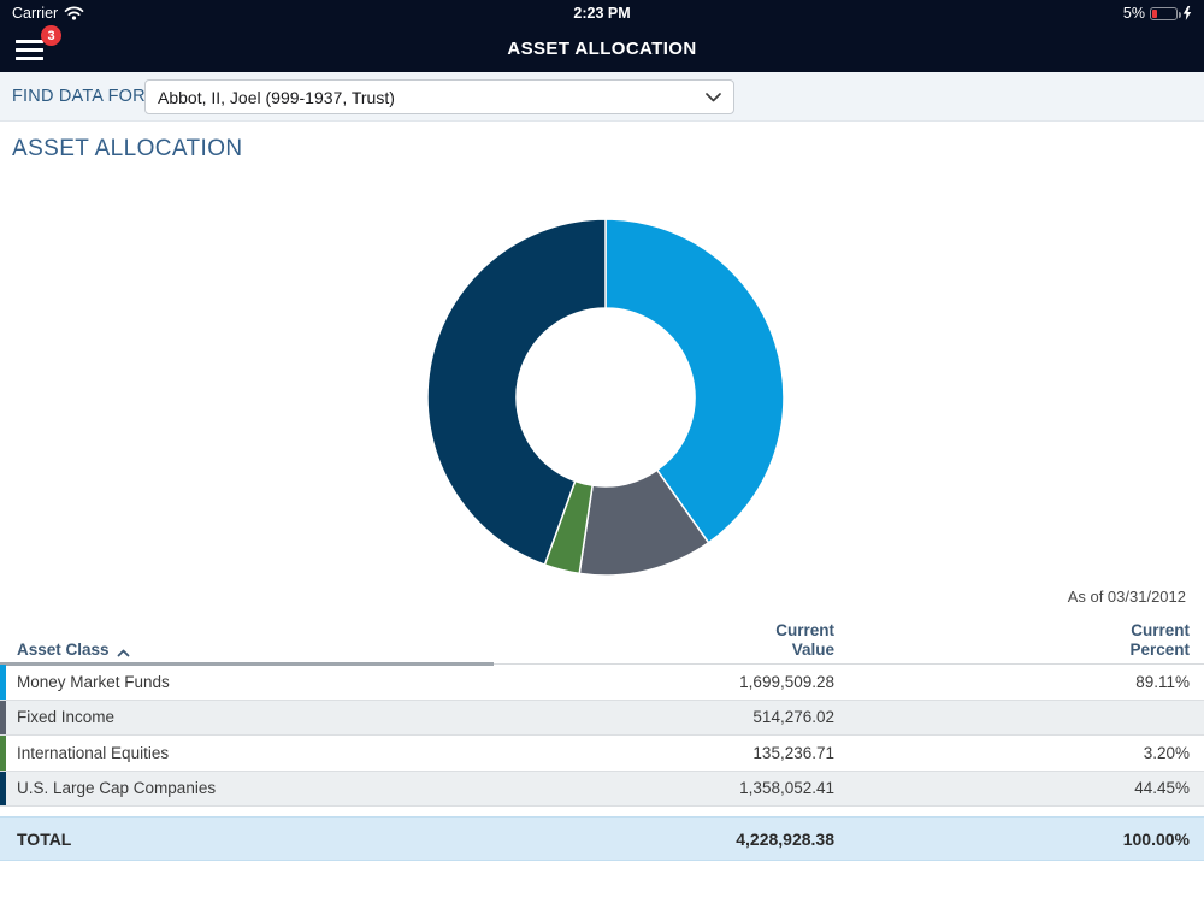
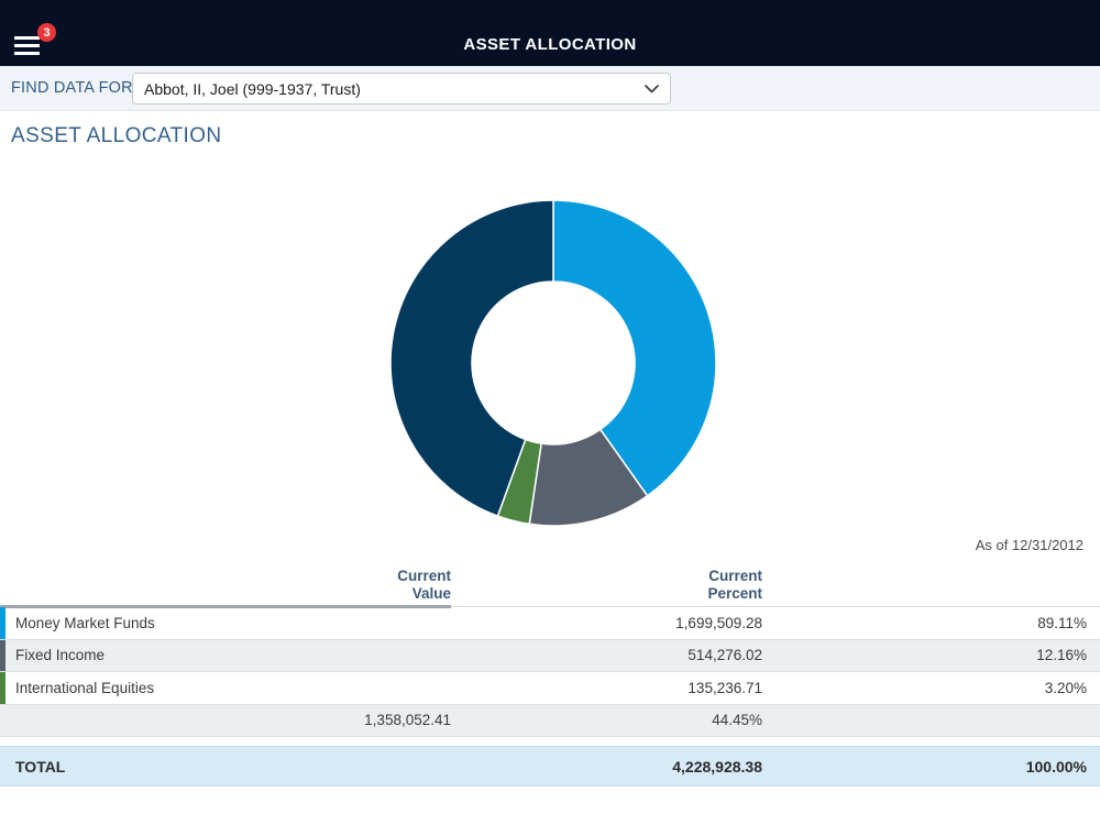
- Carrier
- 2:23 PM
- 5%
  3
  ASSET ALLOCATION
  FIND DATA FOR
  Abbot, II, Joel (999-1937, Trust)
  ASSET ALLOCATION
- As of 03/31/2012
+ As of 12/31/2012
- Asset Class
  Current
  Value
  Current
  Percent
  Money Market Funds
  1,699,509.28
  89.11%
  Fixed Income
  514,276.02
+ 12.16%
  International Equities
  135,236.71
  3.20%
- U.S. Large Cap Companies
  1,358,052.41
  44.45%
  TOTAL
  4,228,928.38
  100.00%
